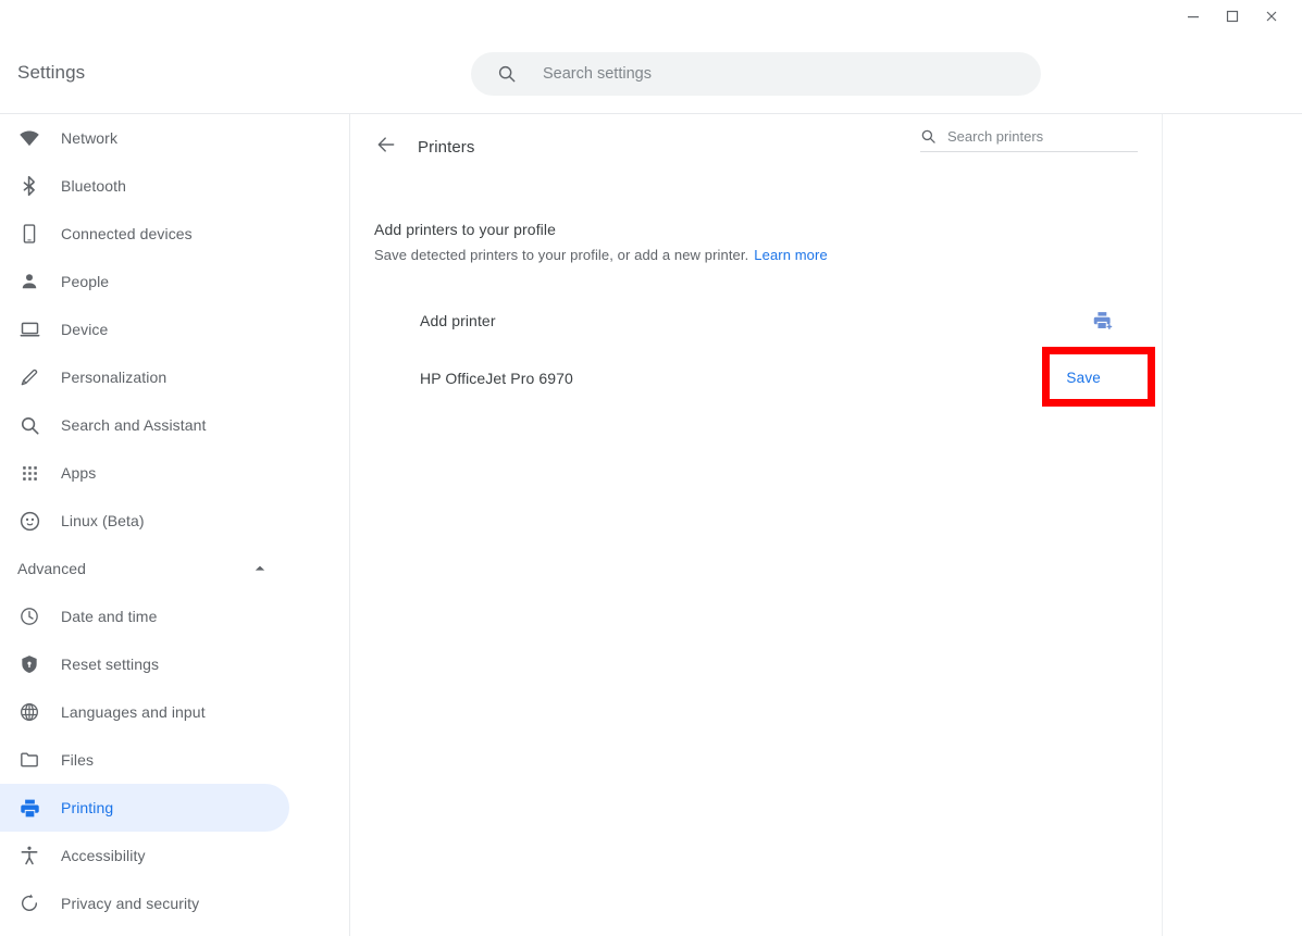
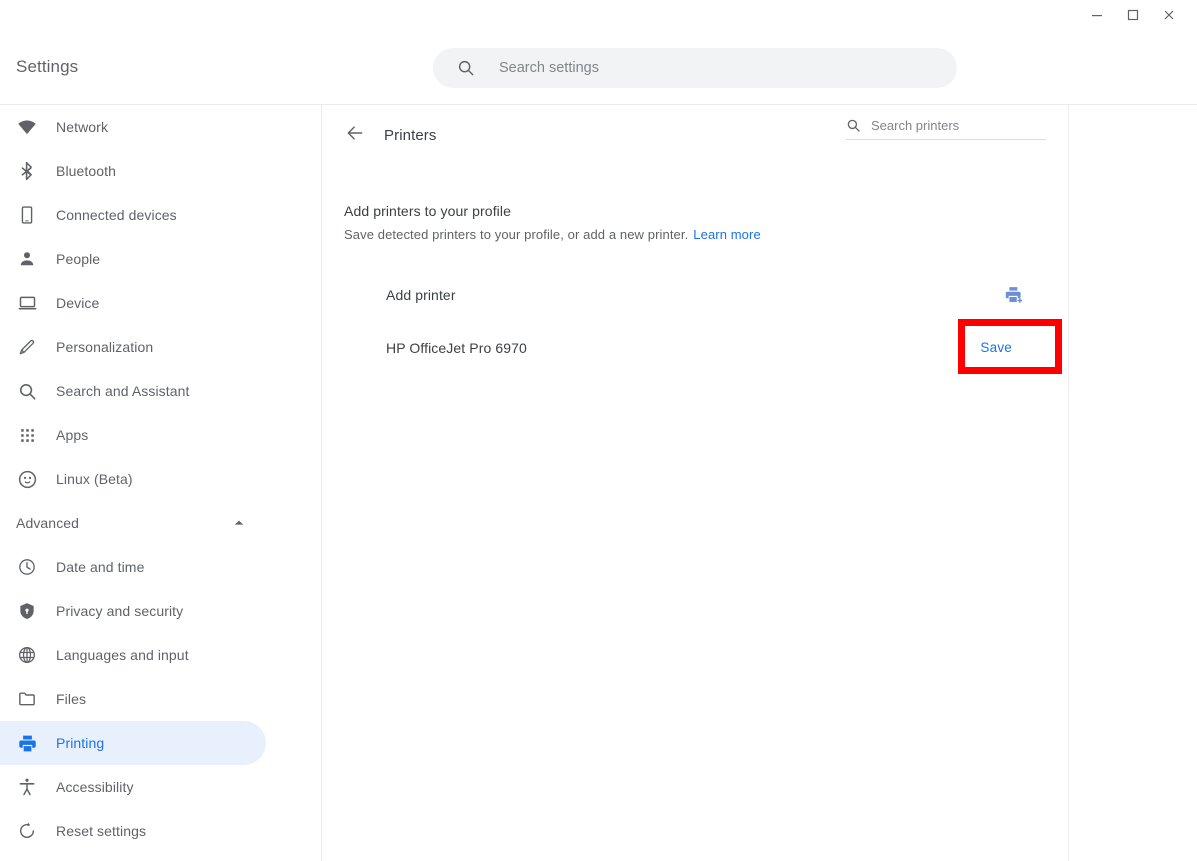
  Settings
  Search settings
  Network
  Bluetooth
  Connected devices
  People
  Device
  Personalization
  Search and Assistant
  Apps
  Linux (Beta)
  Advanced
  Date and time
- Reset settings
+ Privacy and security
  Languages and input
  Files
  Printing
  Accessibility
- Privacy and security
+ Reset settings
  Printers
  Search printers
  Add printers to your profile
  Save detected printers to your profile, or add a new printer. Learn more
  Add printer
  HP OfficeJet Pro 6970
  Save
